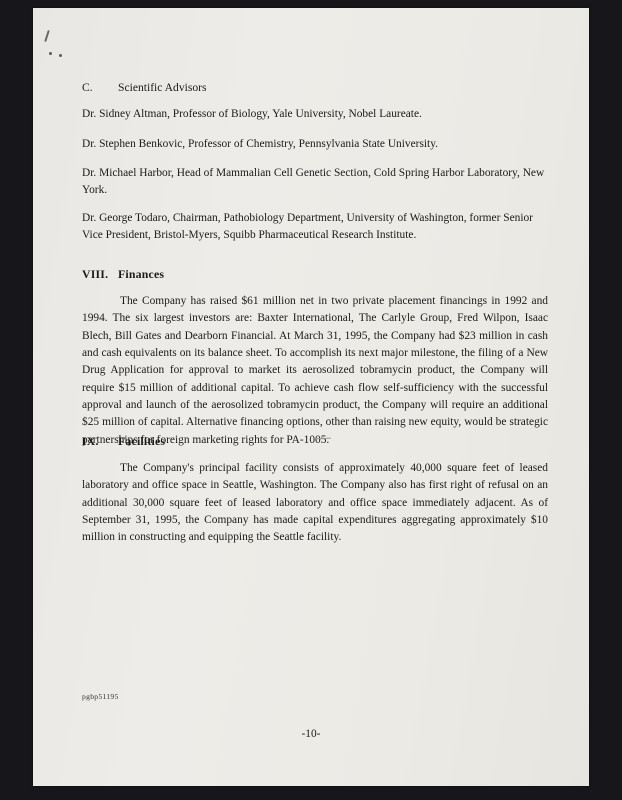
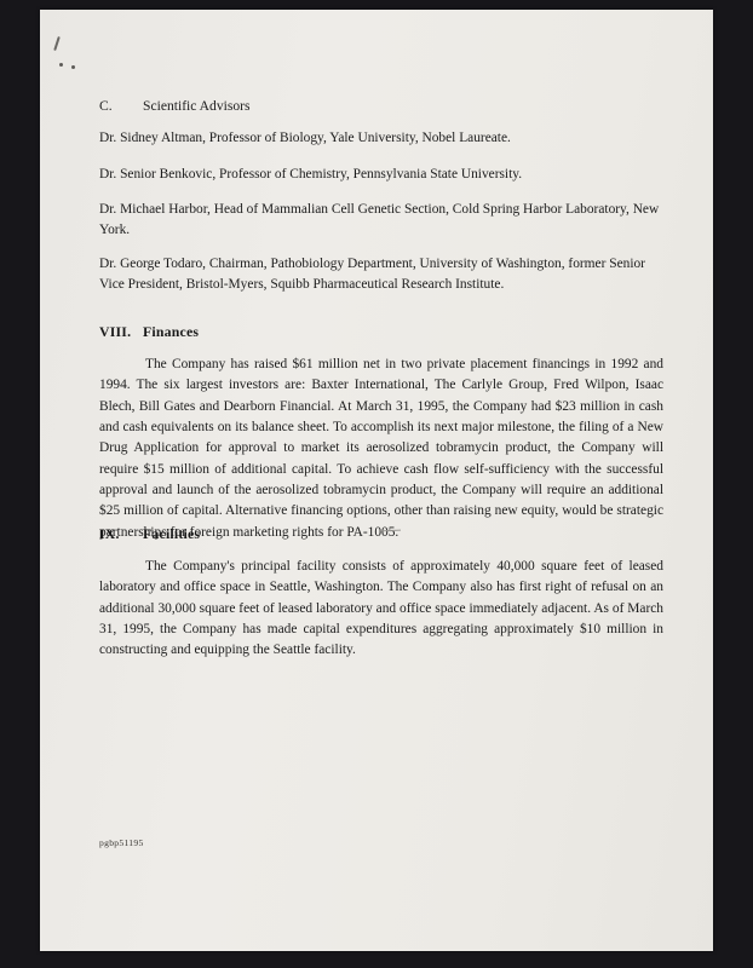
  C. Scientific Advisors
  Dr. Sidney Altman, Professor of Biology, Yale University, Nobel Laureate.
- Dr. Stephen Benkovic, Professor of Chemistry, Pennsylvania State University.
+ Dr. Senior Benkovic, Professor of Chemistry, Pennsylvania State University.
  Dr. Michael Harbor, Head of Mammalian Cell Genetic Section, Cold Spring Harbor Laboratory, New York.
  Dr. George Todaro, Chairman, Pathobiology Department, University of Washington, former Senior Vice President, Bristol-Myers, Squibb Pharmaceutical Research Institute.
  VIII. Finances
  The Company has raised $61 million net in two private placement financings in 1992 and 1994. The six largest investors are: Baxter International, The Carlyle Group, Fred Wilpon, Isaac Blech, Bill Gates and Dearborn Financial. At March 31, 1995, the Company had $23 million in cash and cash equivalents on its balance sheet. To accomplish its next major milestone, the filing of a New Drug Application for approval to market its aerosolized tobramycin product, the Company will require $15 million of additional capital. To achieve cash flow self-sufficiency with the successful approval and launch of the aerosolized tobramycin product, the Company will require an additional $25 million of capital. Alternative financing options, other than raising new equity, would be strategic partnerships for foreign marketing rights for PA-1005.
  IX. Facilities
- The Company's principal facility consists of approximately 40,000 square feet of leased laboratory and office space in Seattle, Washington. The Company also has first right of refusal on an additional 30,000 square feet of leased laboratory and office space immediately adjacent. As of September 31, 1995, the Company has made capital expenditures aggregating approximately $10 million in constructing and equipping the Seattle facility.
+ The Company's principal facility consists of approximately 40,000 square feet of leased laboratory and office space in Seattle, Washington. The Company also has first right of refusal on an additional 30,000 square feet of leased laboratory and office space immediately adjacent. As of March 31, 1995, the Company has made capital expenditures aggregating approximately $10 million in constructing and equipping the Seattle facility.
  pgbp51195
- -10-
